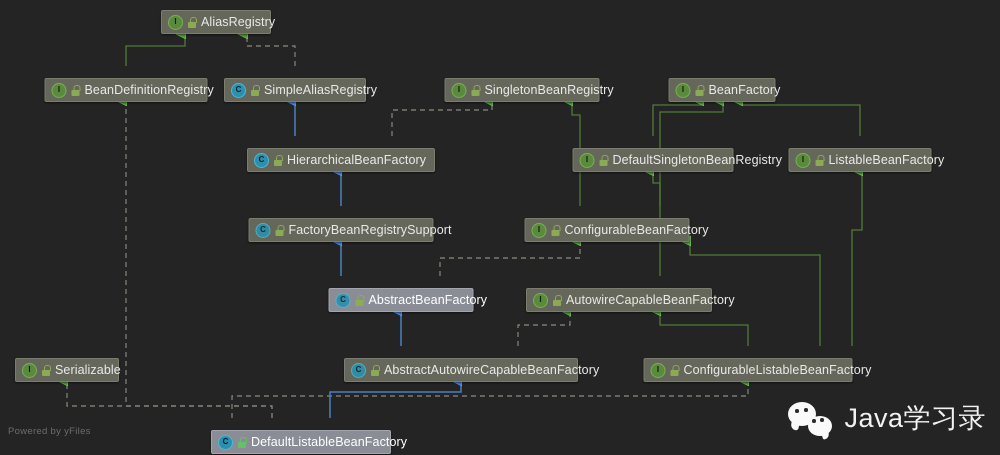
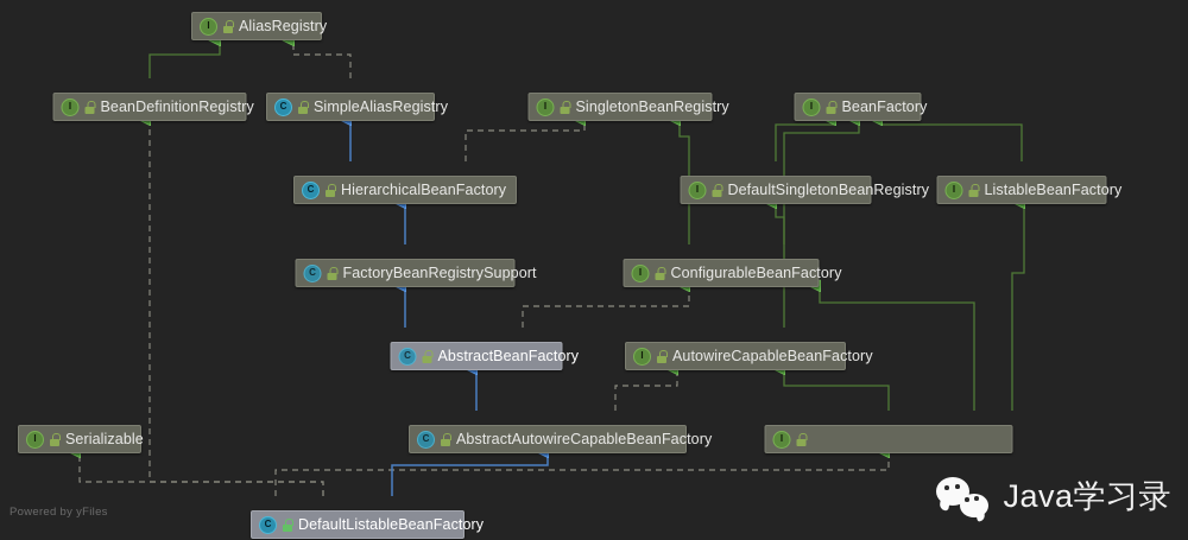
  I
  AliasRegistry
  I
  BeanDefinitionRegistry
  C
  SimpleAliasRegistry
  I
  SingletonBeanRegistry
  I
  BeanFactory
  C
  HierarchicalBeanFactory
  I
  DefaultSingletonBeanRegistry
  I
  ListableBeanFactory
  C
  FactoryBeanRegistrySupport
  I
  ConfigurableBeanFactory
  C
  AbstractBeanFactory
  I
  AutowireCapableBeanFactory
  I
  Serializable
  C
  AbstractAutowireCapableBeanFactory
  I
- ConfigurableListableBeanFactory
  C
  DefaultListableBeanFactory
  Powered by yFiles
  Java学习录
